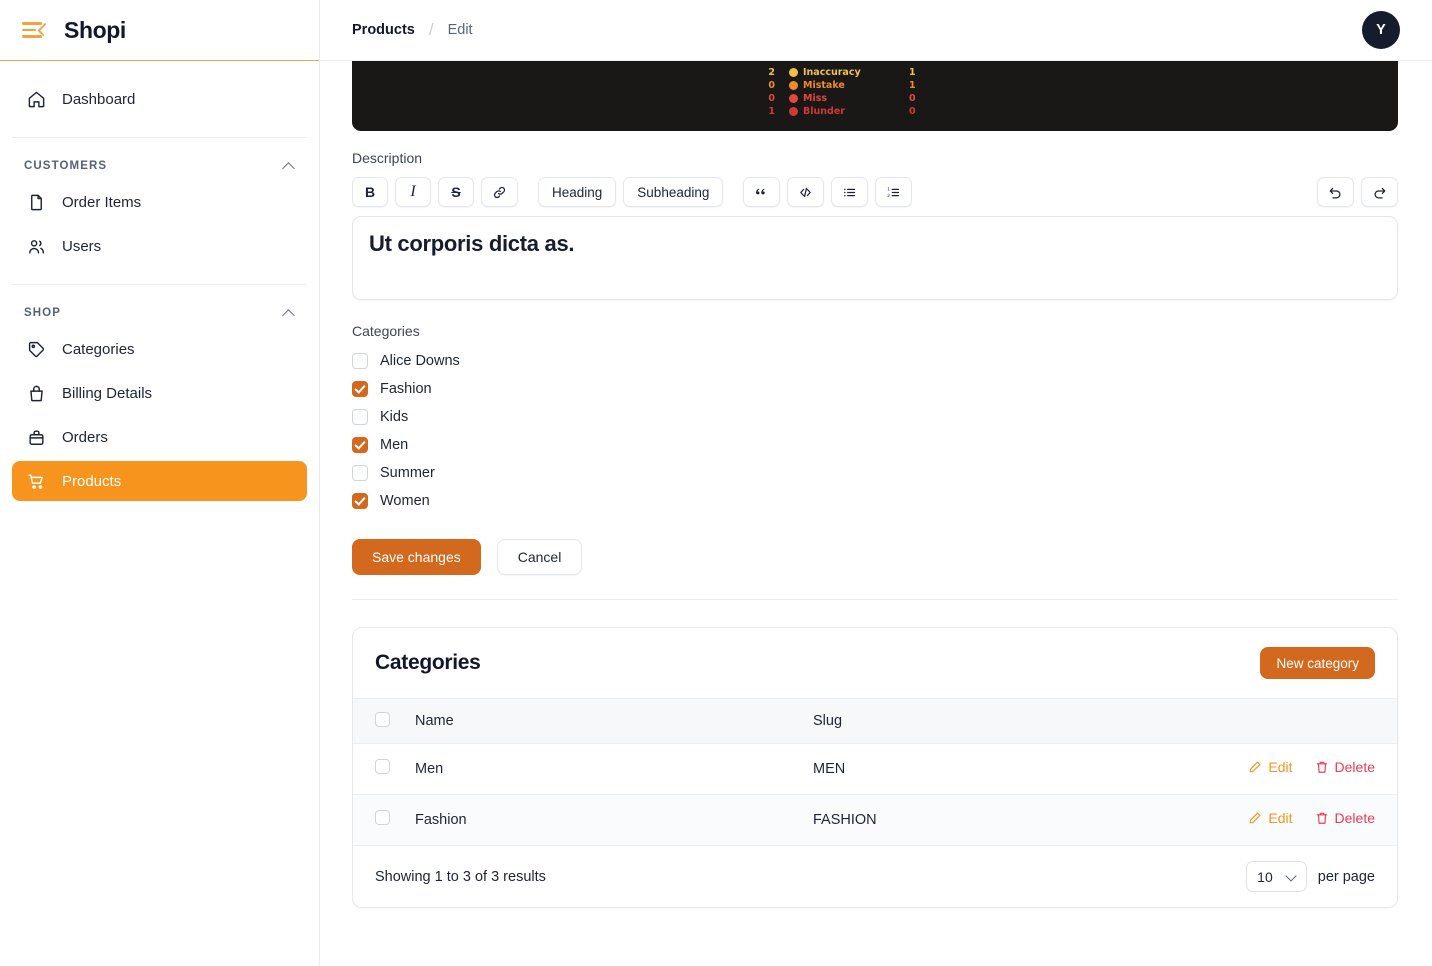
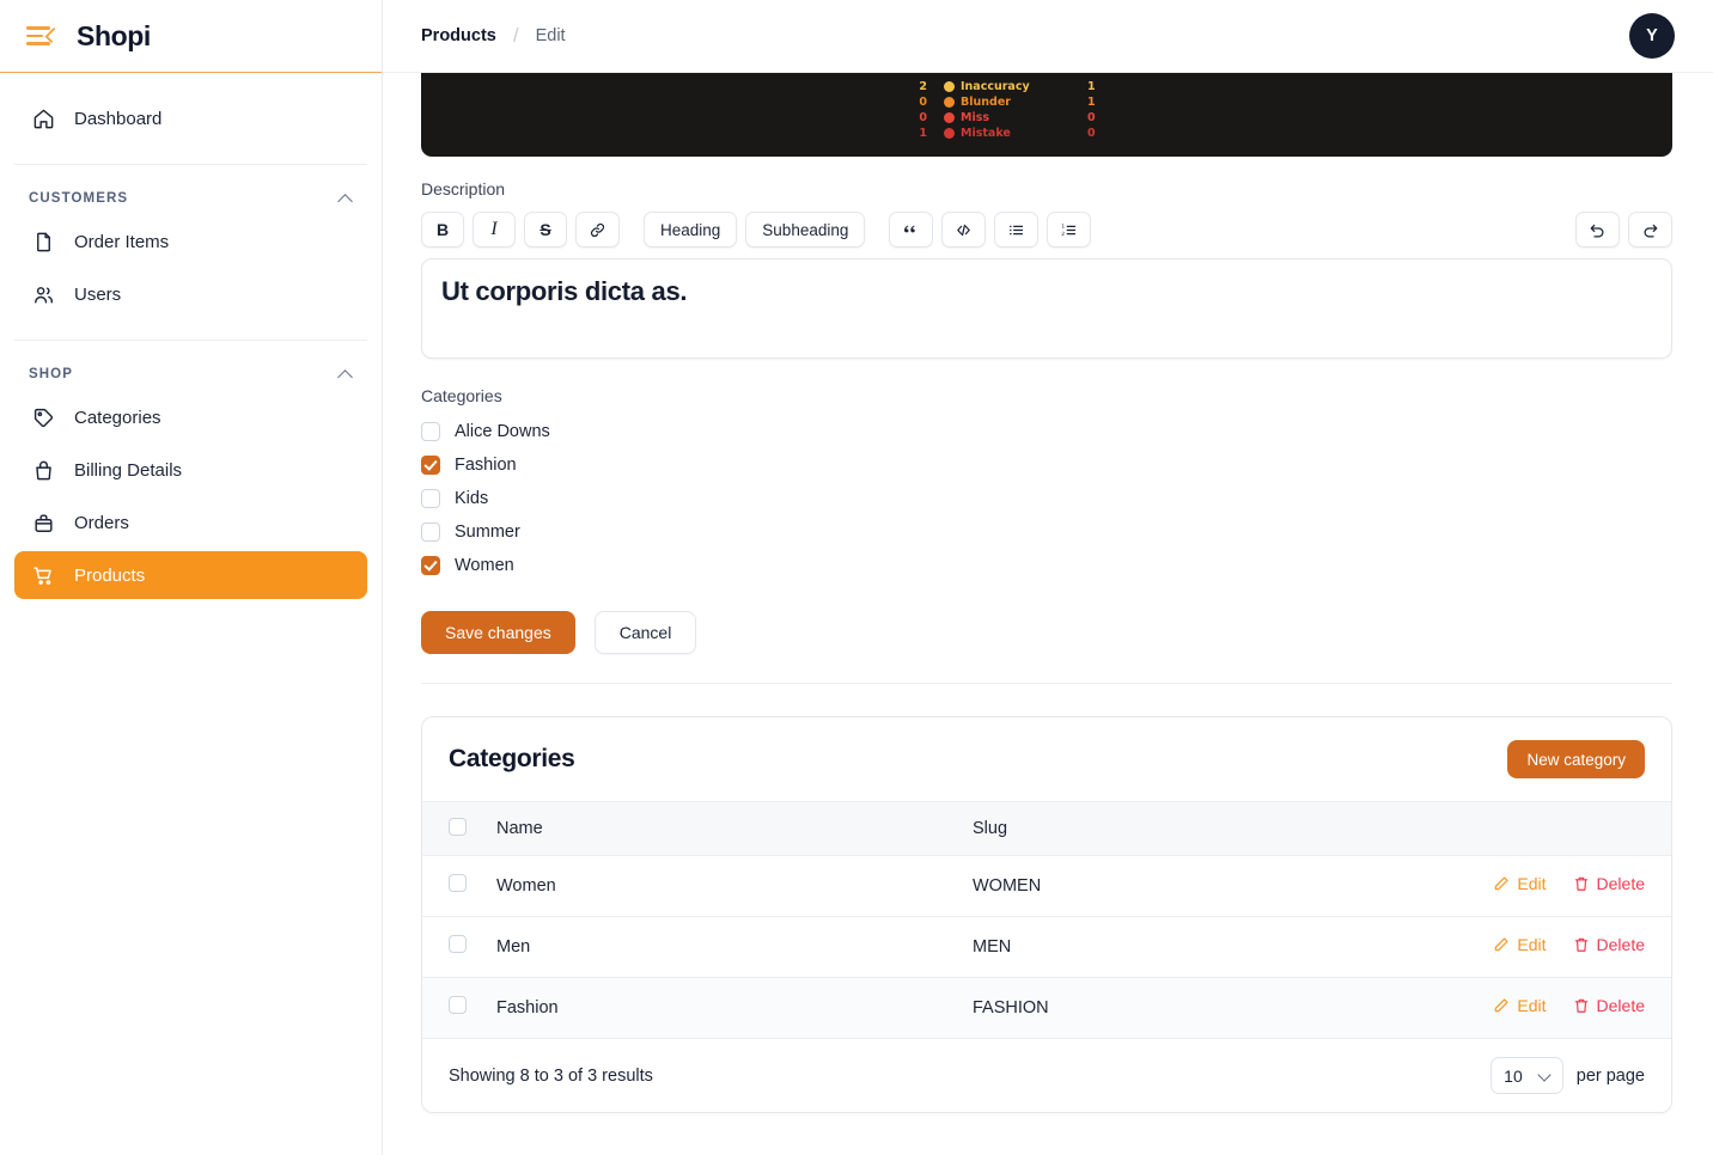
  Shopi
  Dashboard
  CUSTOMERS
  Order Items
  Users
  SHOP
  Categories
  Billing Details
  Orders
  Products
  Products
  /
  Edit
  Y
  2
  Inaccuracy
  1
  0
- Mistake
+ Blunder
  1
  0
  Miss
  0
  1
- Blunder
+ Mistake
  0
  Description
  B
  I
  S
  Heading
  Subheading
  Ut corporis dicta as.
  Categories
  Alice Downs
  Fashion
  Kids
- Men
  Summer
  Women
  Save changes
  Cancel
  Categories
  New category
  	Name	Slug
+ 	Women	WOMEN	Edit Delete
  	Men	MEN	Edit Delete
  	Fashion	FASHION	Edit Delete
- Showing 1 to 3 of 3 results
+ Showing 8 to 3 of 3 results
  10
  per page
